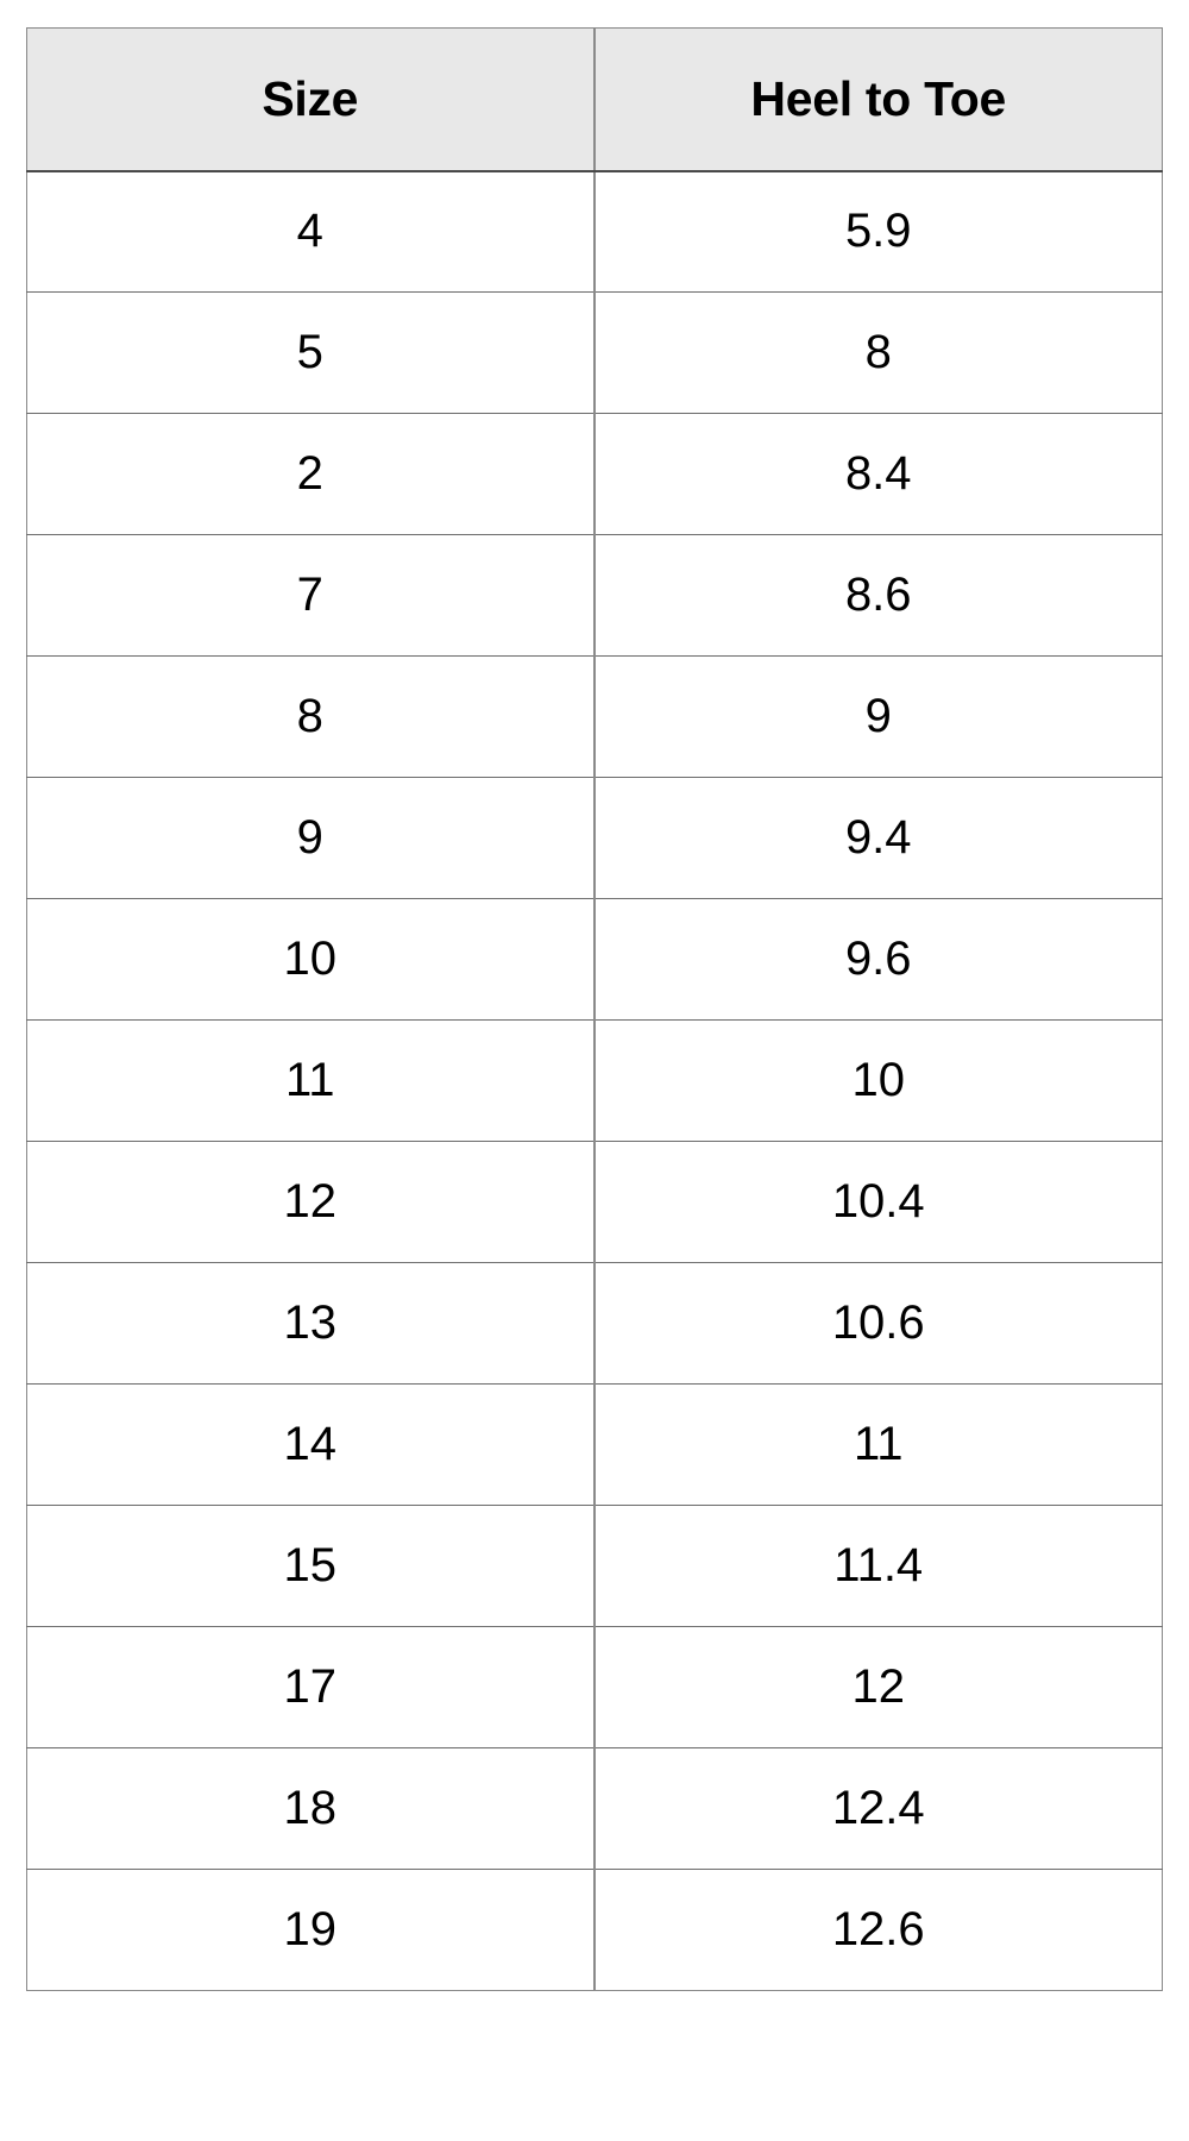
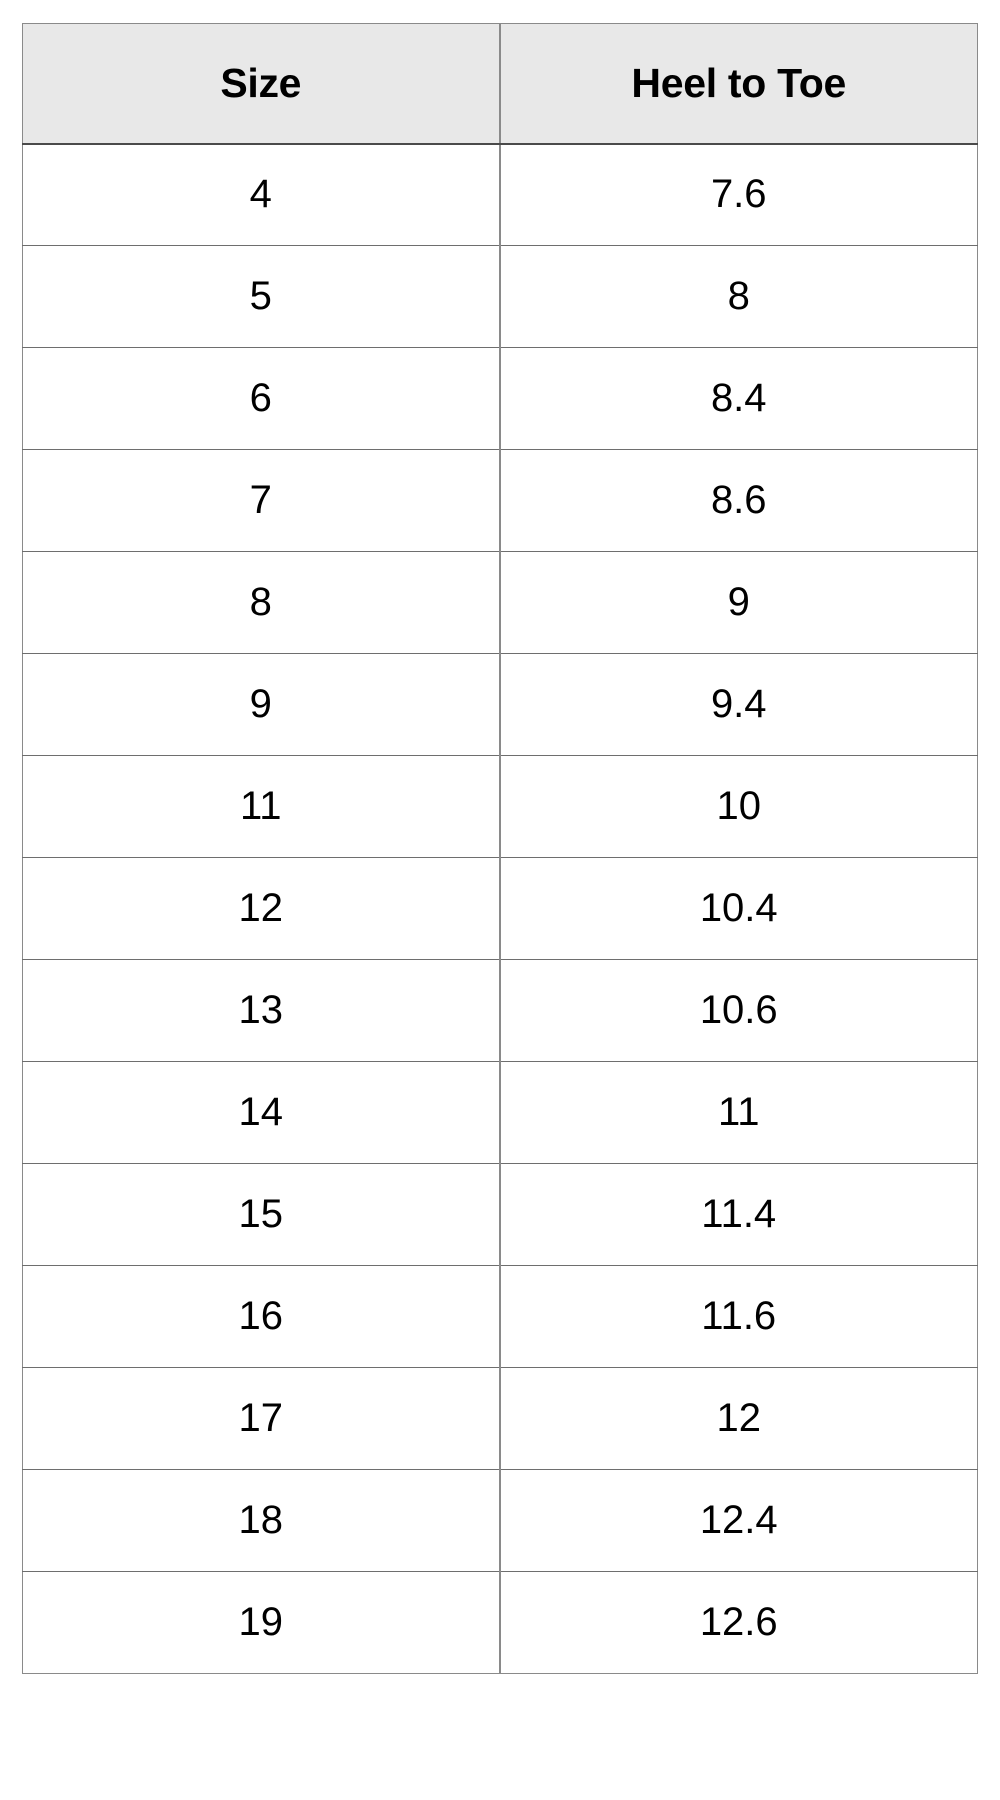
  Size	Heel to Toe
- 4	5.9
+ 4	7.6
  5	8
- 2	8.4
+ 6	8.4
  7	8.6
  8	9
  9	9.4
- 10	9.6
  11	10
  12	10.4
  13	10.6
  14	11
  15	11.4
+ 16	11.6
  17	12
  18	12.4
  19	12.6
